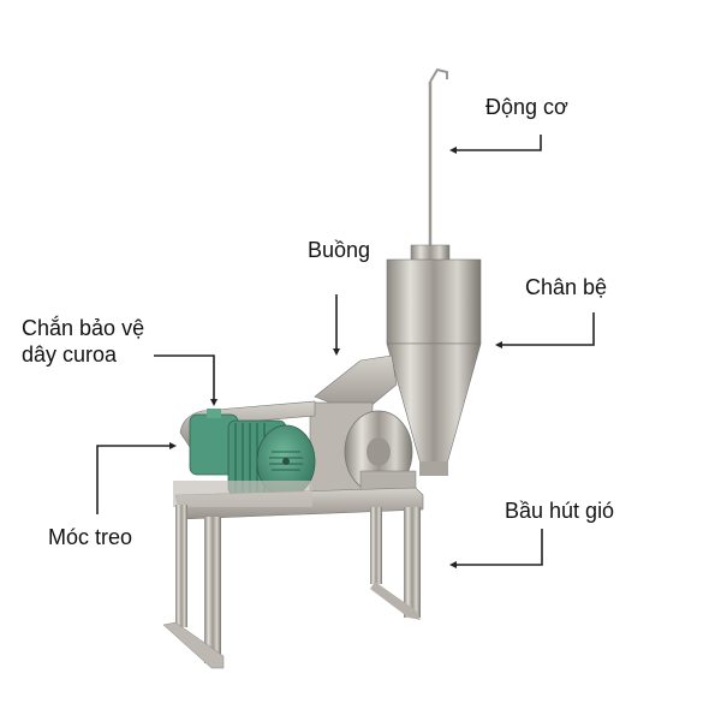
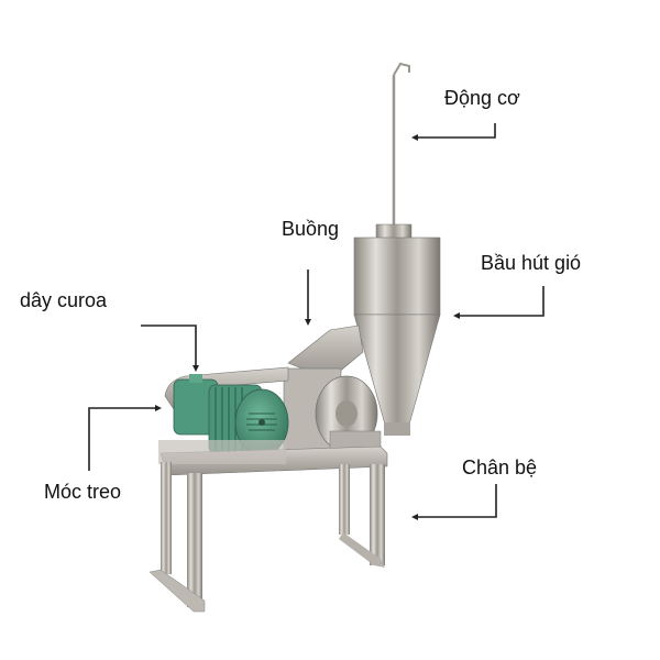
  Động cơ
- Chân bệ
+ Bầu hút gió
  Buồng
- Chắn bảo vệ
  dây curoa
  Móc treo
- Bầu hút gió
+ Chân bệ
